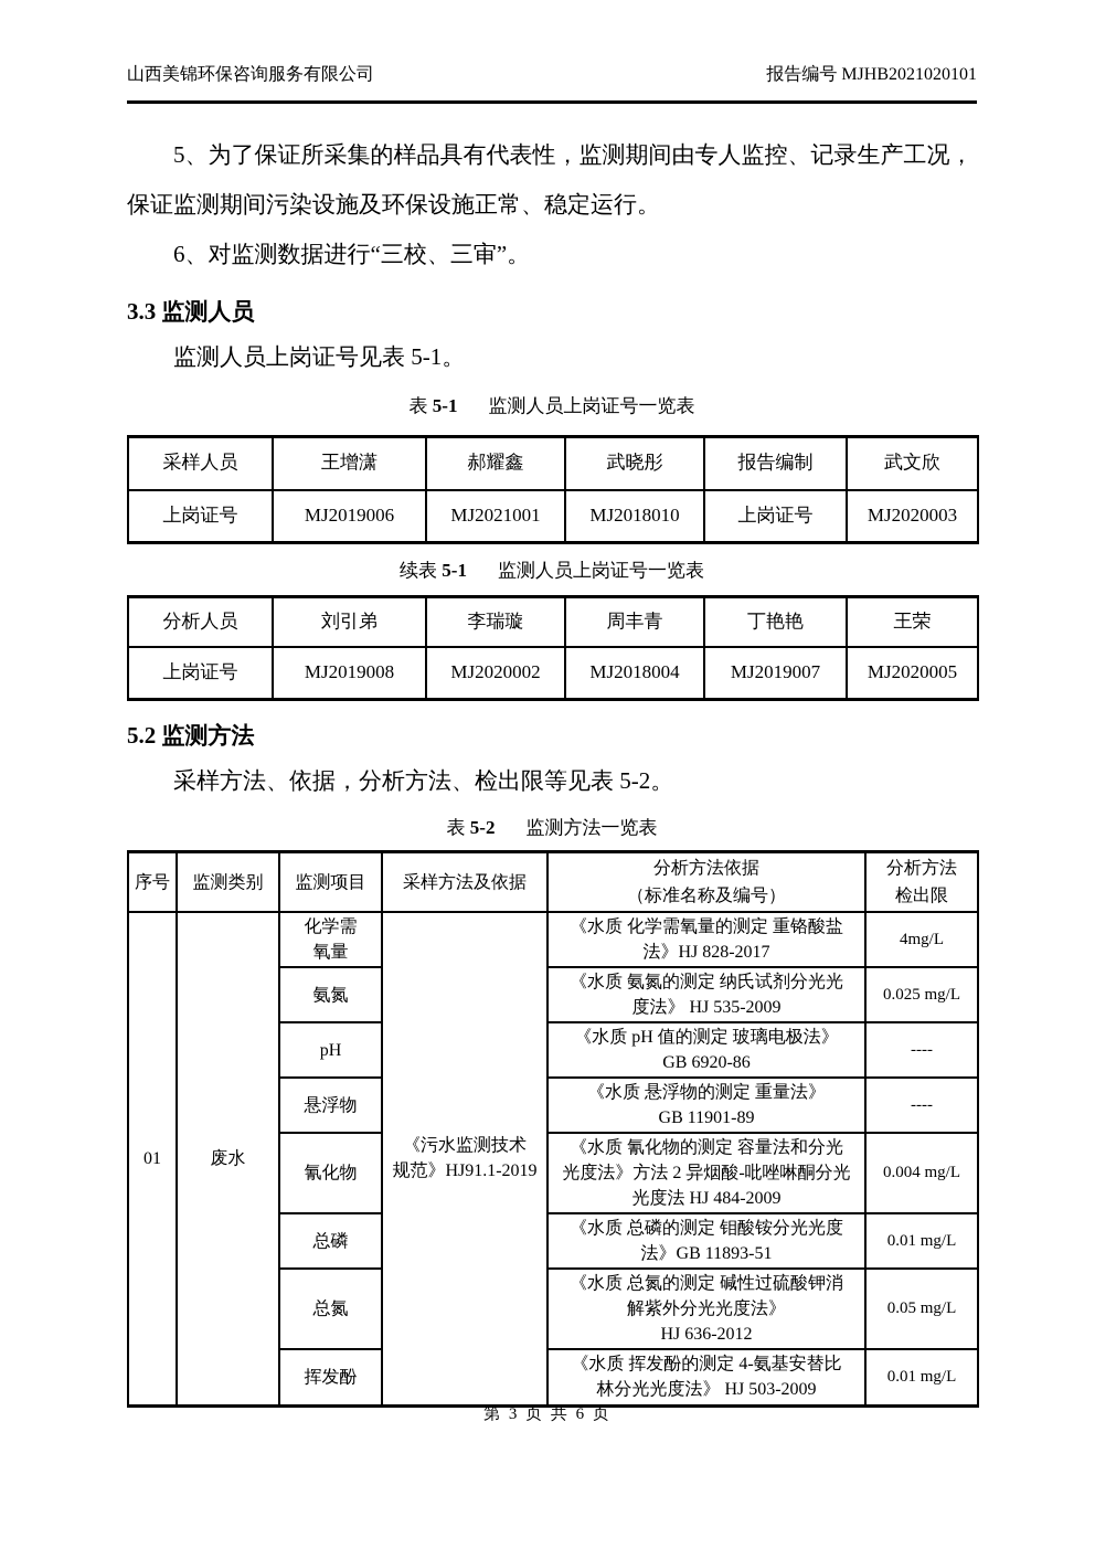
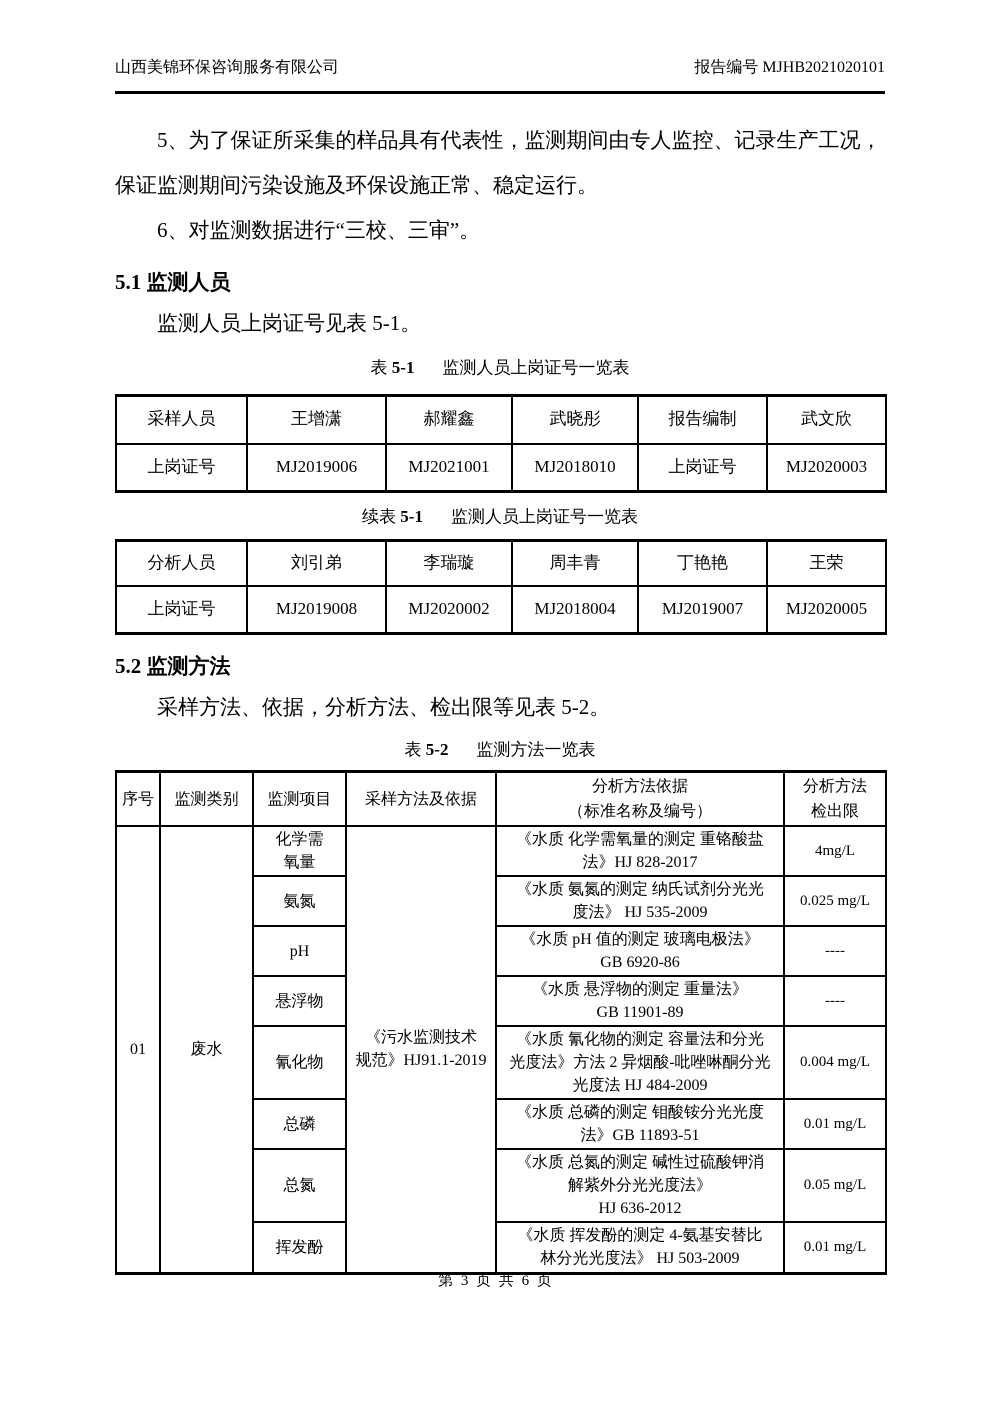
  山西美锦环保咨询服务有限公司
  报告编号 MJHB2021020101
  5、为了保证所采集的样品具有代表性，监测期间由专人监控、记录生产工况，保证监测期间污染设施及环保设施正常、稳定运行。
  6、对监测数据进行“三校、三审”。
- 3.3 监测人员
+ 5.1 监测人员
  监测人员上岗证号见表 5-1。
  表 5-1 监测人员上岗证号一览表
  采样人员	王增潇	郝耀鑫	武晓彤	报告编制	武文欣
  上岗证号	MJ2019006	MJ2021001	MJ2018010	上岗证号	MJ2020003
  续表 5-1 监测人员上岗证号一览表
  分析人员	刘引弟	李瑞璇	周丰青	丁艳艳	王荣
  上岗证号	MJ2019008	MJ2020002	MJ2018004	MJ2019007	MJ2020005
  5.2 监测方法
  采样方法、依据，分析方法、检出限等见表 5-2。
  表 5-2 监测方法一览表
  序号	监测类别	监测项目	采样方法及依据	分析方法依据 （标准名称及编号）	分析方法 检出限
  01	废水	化学需 氧量	《污水监测技术 规范》HJ91.1-2019	《水质 化学需氧量的测定 重铬酸盐 法》HJ 828-2017	4mg/L
  氨氮	《水质 氨氮的测定 纳氏试剂分光光 度法》 HJ 535-2009	0.025 mg/L
  pH	《水质 pH 值的测定 玻璃电极法》 GB 6920-86	----
  悬浮物	《水质 悬浮物的测定 重量法》 GB 11901-89	----
  氰化物	《水质 氰化物的测定 容量法和分光 光度法》方法 2 异烟酸-吡唑啉酮分光 光度法 HJ 484-2009	0.004 mg/L
  总磷	《水质 总磷的测定 钼酸铵分光光度 法》GB 11893-51	0.01 mg/L
  总氮	《水质 总氮的测定 碱性过硫酸钾消 解紫外分光光度法》 HJ 636-2012	0.05 mg/L
  挥发酚	《水质 挥发酚的测定 4-氨基安替比 林分光光度法》 HJ 503-2009	0.01 mg/L
  第 3 页 共 6 页
